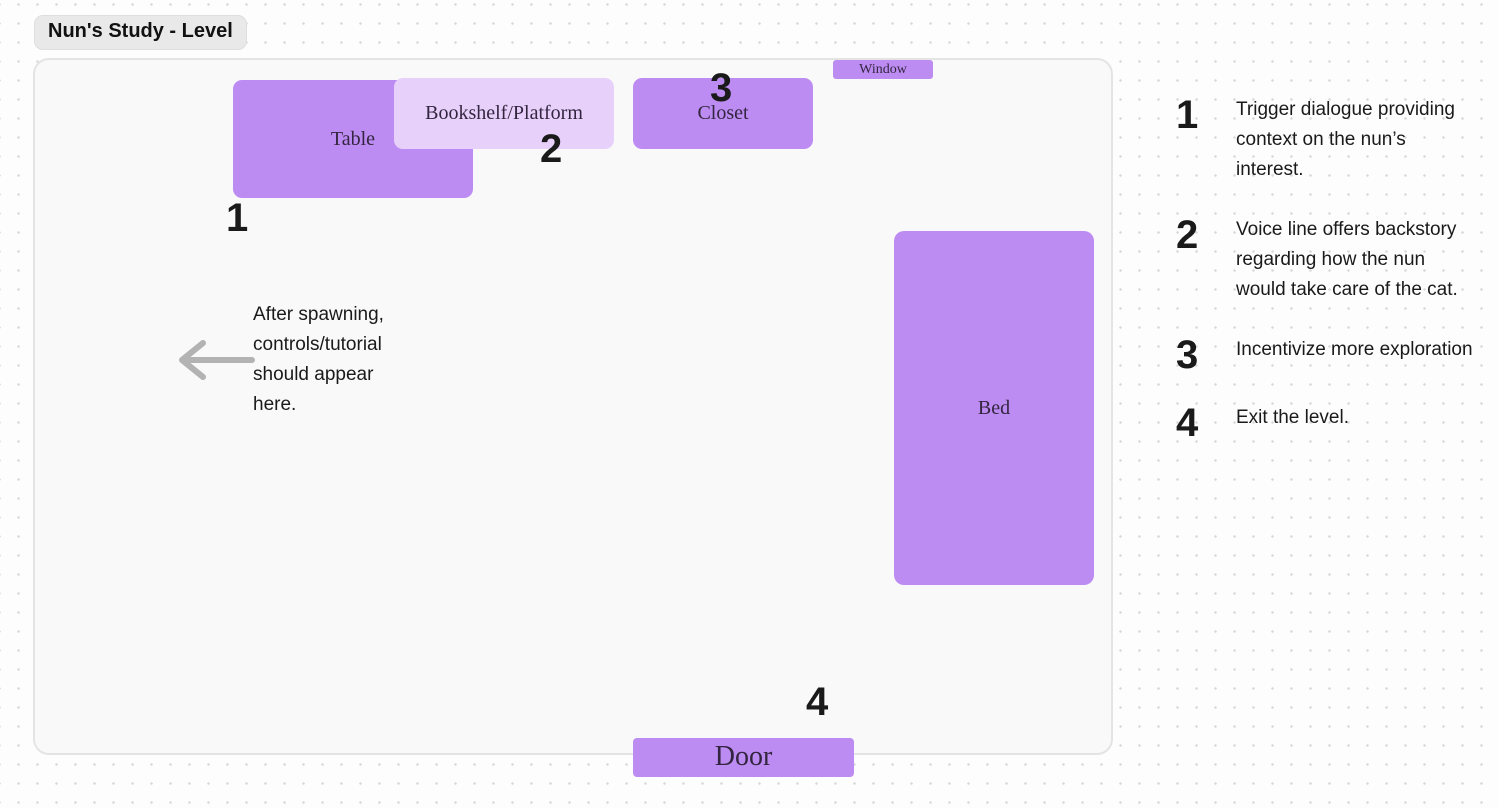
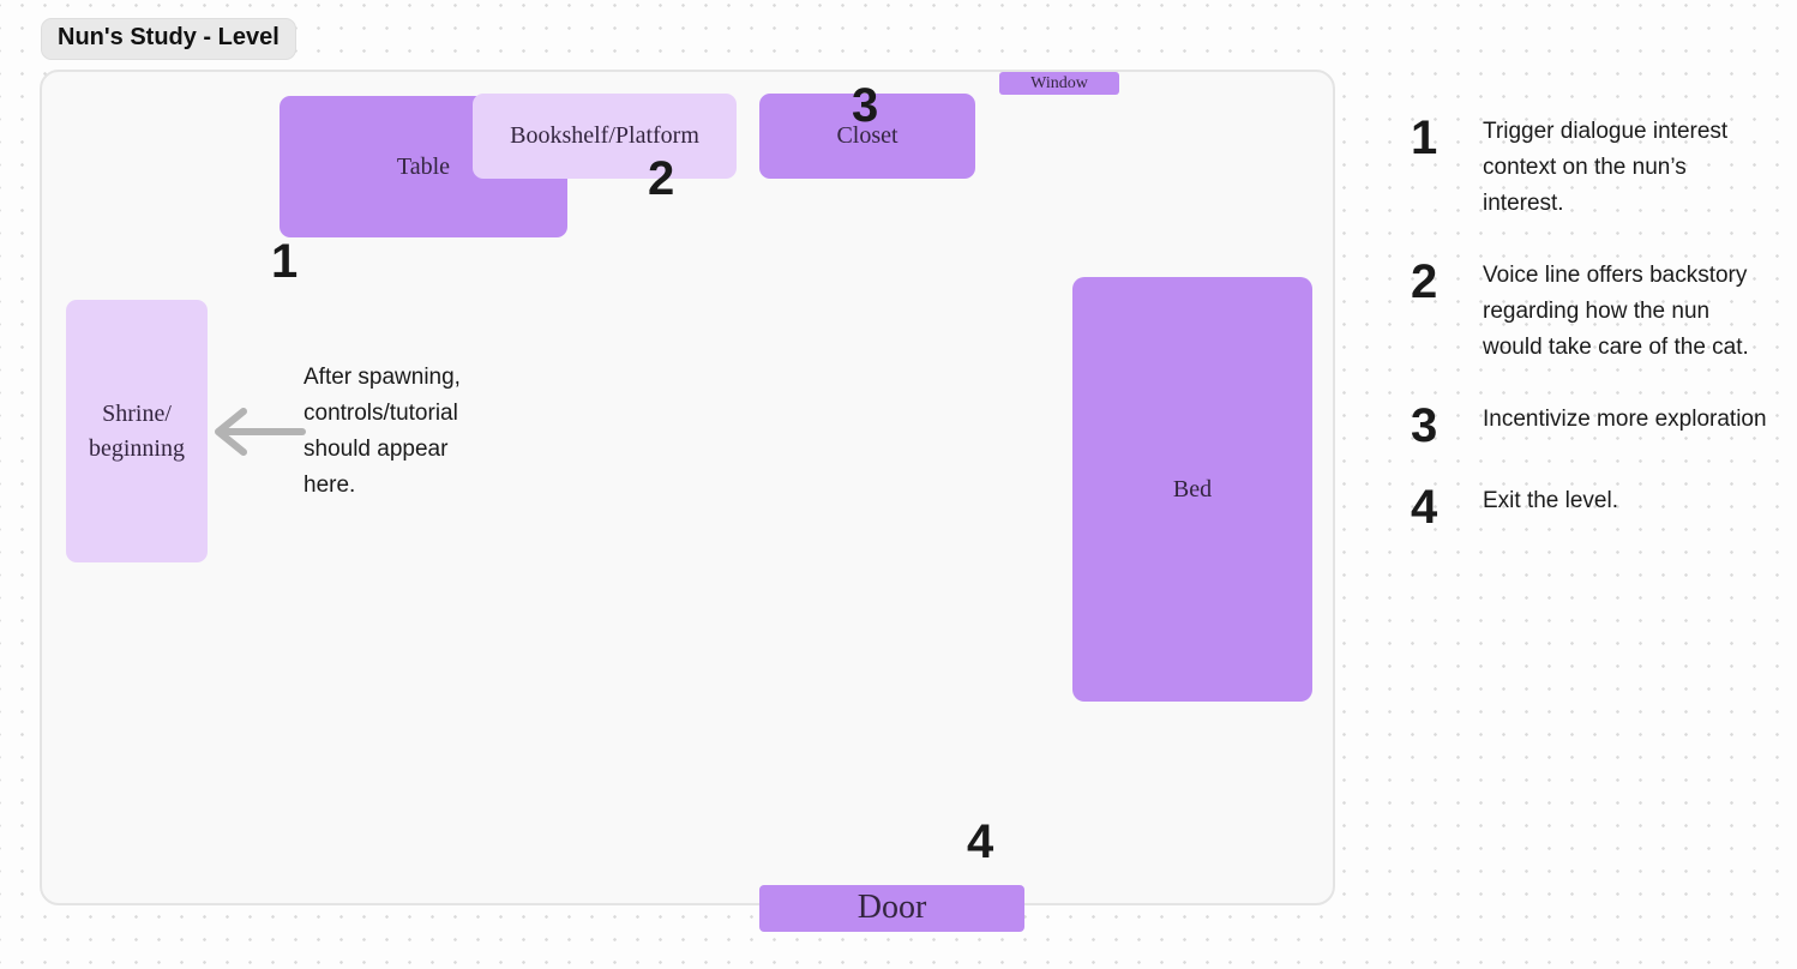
  Nun's Study - Level
  Table
  Bookshelf/Platform
  Closet
  Window
  Bed
+ Shrine/
+ beginning
  Door
  1
  2
  3
  4
  After spawning,
  controls/tutorial
  should appear
  here.
  1
- Trigger dialogue providing context on the nun’s interest.
+ Trigger dialogue interest context on the nun’s interest.
  2
  Voice line offers backstory regarding how the nun would take care of the cat.
  3
  Incentivize more exploration
  4
  Exit the level.
